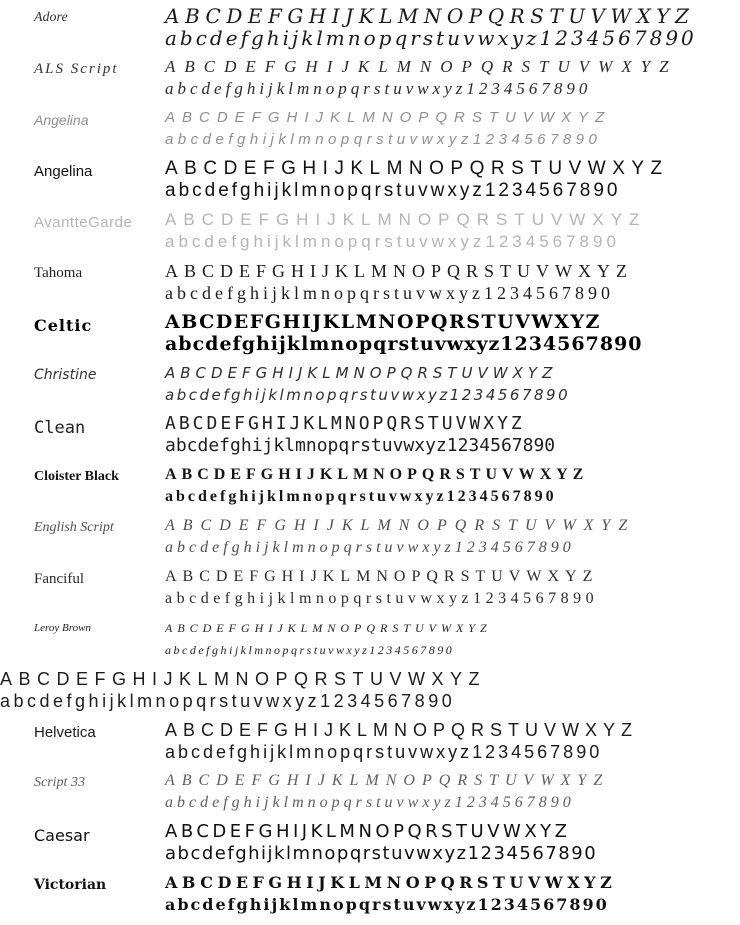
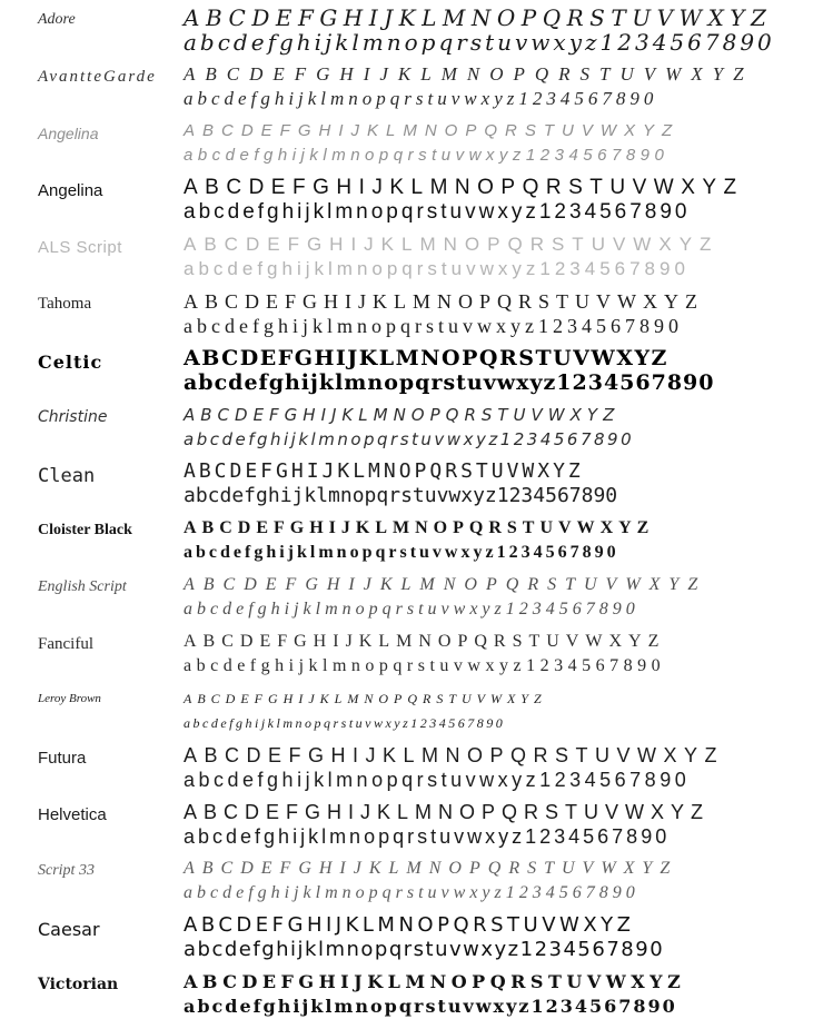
  Adore
  ABCDEFGHIJKLMNOPQRSTUVWXYZ
  abcdefghijklmnopqrstuvwxyz1234567890
- ALS Script
+ AvantteGarde
  ABCDEFGHIJKLMNOPQRSTUVWXYZ
  abcdefghijklmnopqrstuvwxyz1234567890
  Angelina
  ABCDEFGHIJKLMNOPQRSTUVWXYZ
  abcdefghijklmnopqrstuvwxyz1234567890
  Angelina
  ABCDEFGHIJKLMNOPQRSTUVWXYZ
  abcdefghijklmnopqrstuvwxyz1234567890
- AvantteGarde
+ ALS Script
  ABCDEFGHIJKLMNOPQRSTUVWXYZ
  abcdefghijklmnopqrstuvwxyz1234567890
  Tahoma
  ABCDEFGHIJKLMNOPQRSTUVWXYZ
  abcdefghijklmnopqrstuvwxyz1234567890
  Celtic
  ABCDEFGHIJKLMNOPQRSTUVWXYZ
  abcdefghijklmnopqrstuvwxyz1234567890
  Christine
  ABCDEFGHIJKLMNOPQRSTUVWXYZ
  abcdefghijklmnopqrstuvwxyz1234567890
  Clean
  ABCDEFGHIJKLMNOPQRSTUVWXYZ
  abcdefghijklmnopqrstuvwxyz1234567890
  Cloister Black
  ABCDEFGHIJKLMNOPQRSTUVWXYZ
  abcdefghijklmnopqrstuvwxyz1234567890
  English Script
  ABCDEFGHIJKLMNOPQRSTUVWXYZ
  abcdefghijklmnopqrstuvwxyz1234567890
  Fanciful
  ABCDEFGHIJKLMNOPQRSTUVWXYZ
  abcdefghijklmnopqrstuvwxyz1234567890
  Leroy Brown
  ABCDEFGHIJKLMNOPQRSTUVWXYZ
  abcdefghijklmnopqrstuvwxyz1234567890
+ Futura
  ABCDEFGHIJKLMNOPQRSTUVWXYZ
  abcdefghijklmnopqrstuvwxyz1234567890
  Helvetica
  ABCDEFGHIJKLMNOPQRSTUVWXYZ
  abcdefghijklmnopqrstuvwxyz1234567890
  Script 33
  ABCDEFGHIJKLMNOPQRSTUVWXYZ
  abcdefghijklmnopqrstuvwxyz1234567890
  Caesar
  ABCDEFGHIJKLMNOPQRSTUVWXYZ
  abcdefghijklmnopqrstuvwxyz1234567890
  Victorian
  ABCDEFGHIJKLMNOPQRSTUVWXYZ
  abcdefghijklmnopqrstuvwxyz1234567890
